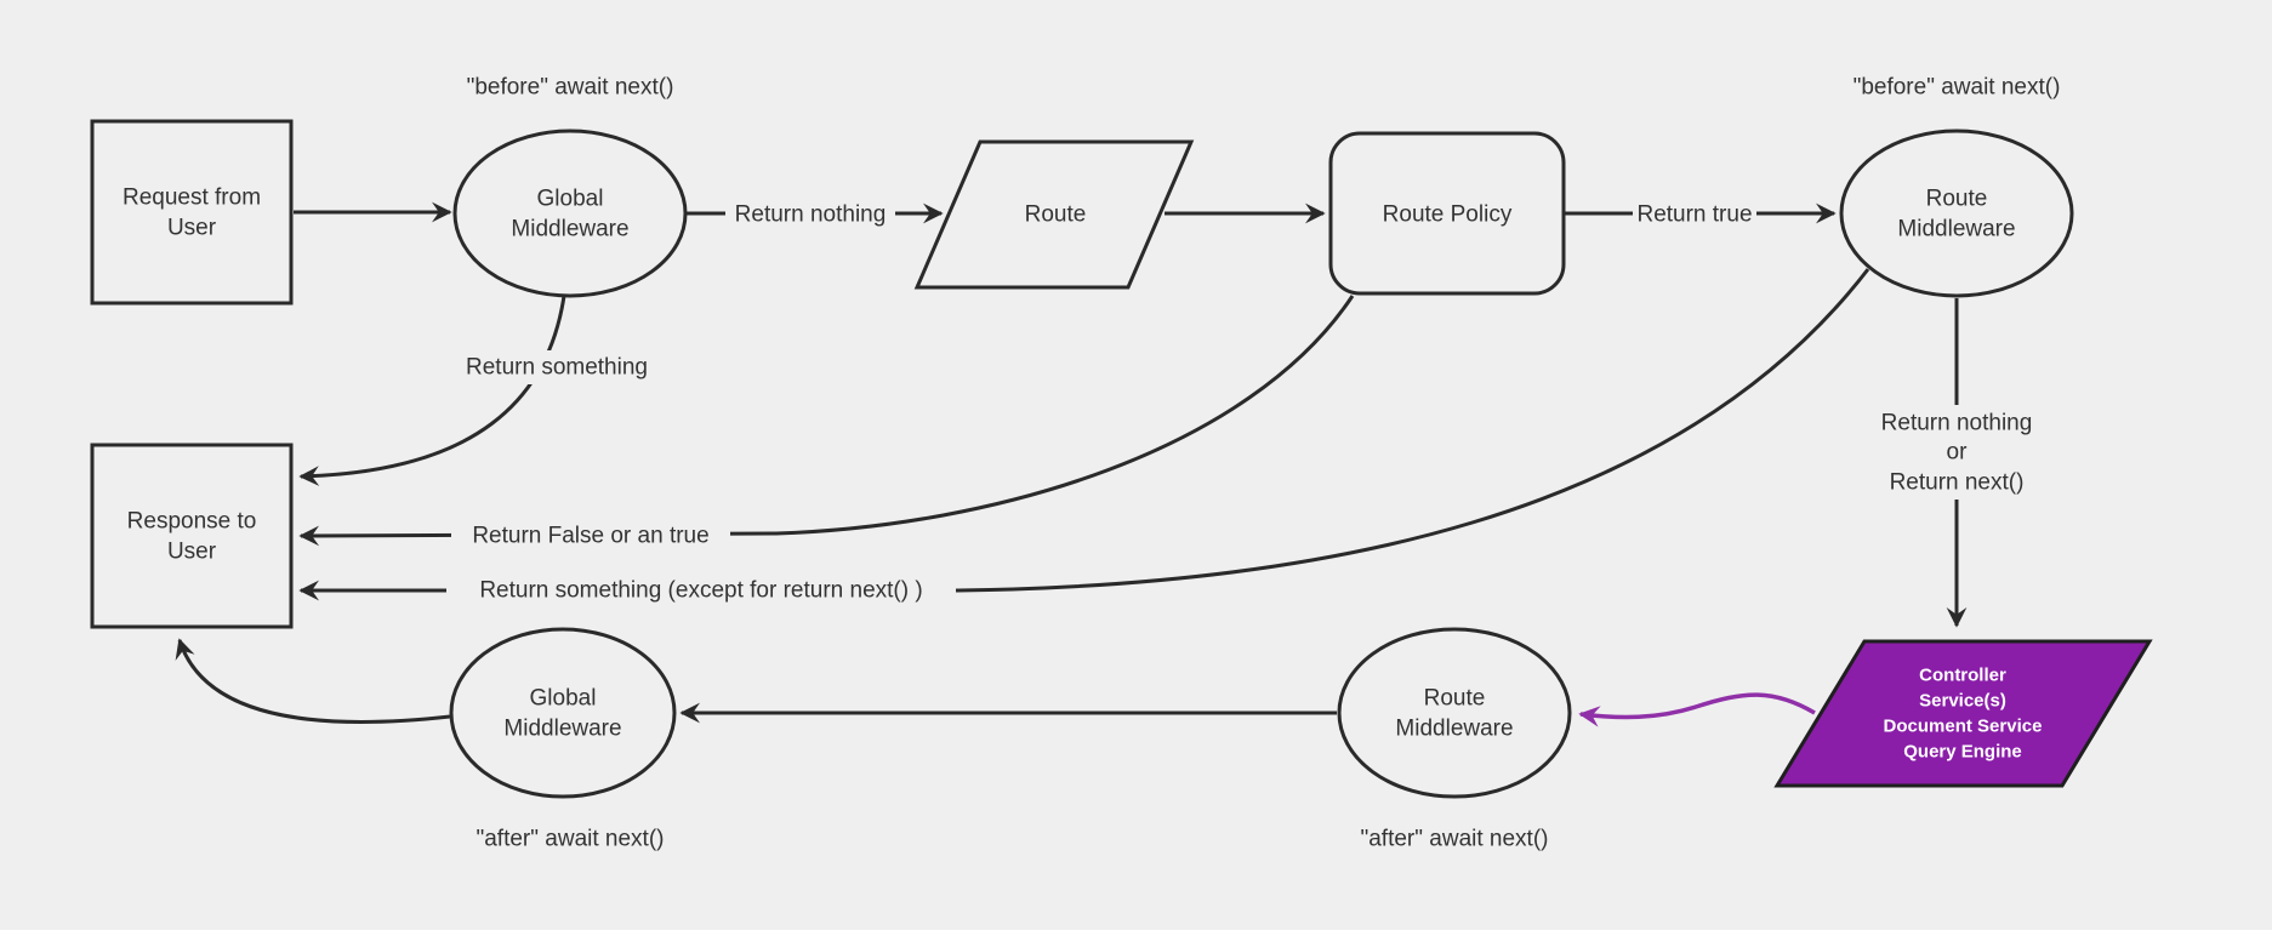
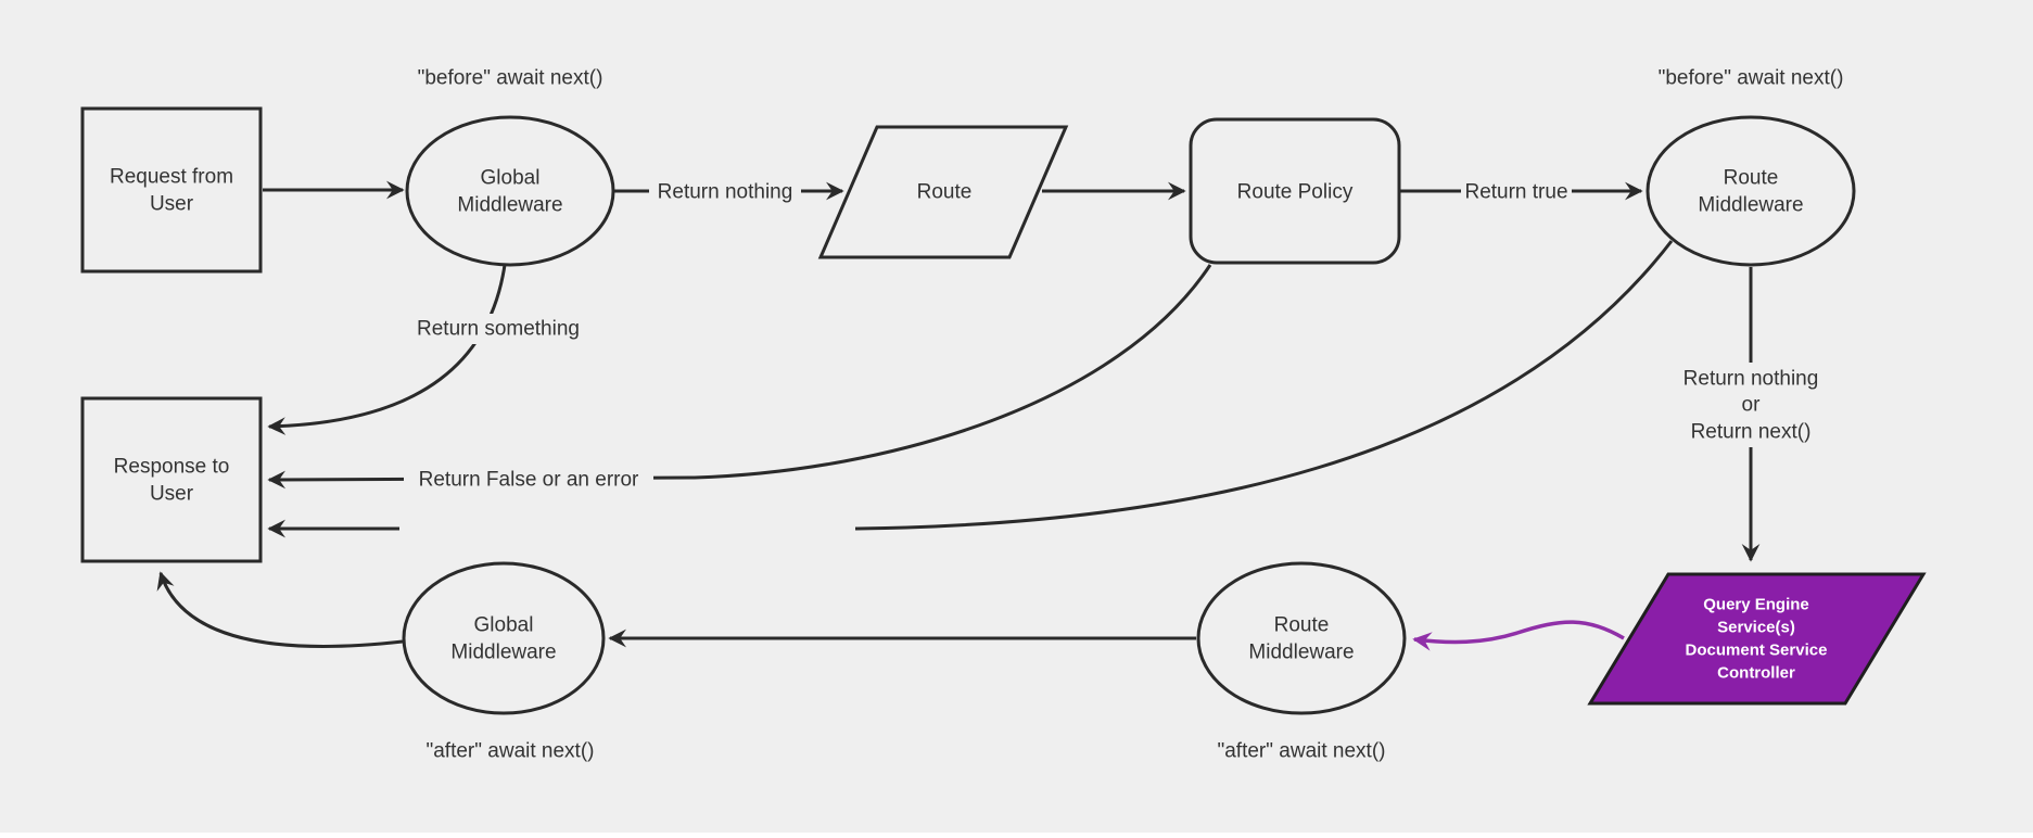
  Request from
  User
  Global
  Middleware
  Route
  Route Policy
  Route
  Middleware
  Response to
  User
- Controller
+ Query Engine
  Service(s)
  Document Service
- Query Engine
+ Controller
  Route
  Middleware
  Global
  Middleware
  Return nothing
  Return true
  Return something
- Return False or an true
+ Return False or an error
- Return something (except for return next() )
  Return nothing
  or
  Return next()
  "before" await next()
  "before" await next()
  "after" await next()
  "after" await next()
